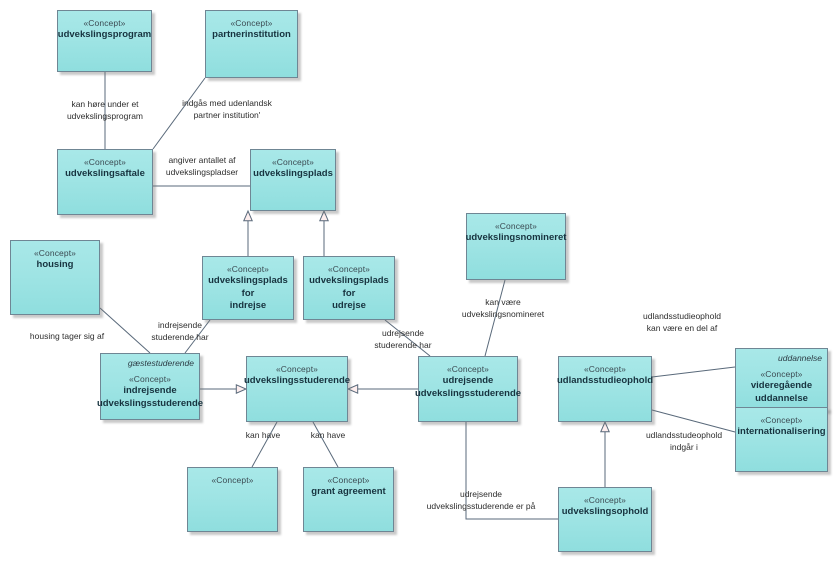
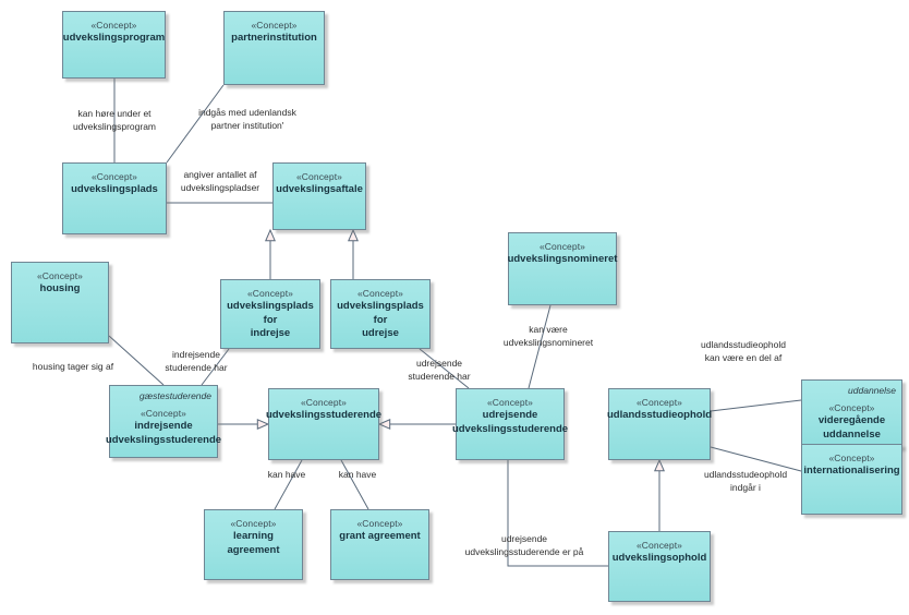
  «Concept»
  udvekslingsprogram
  «Concept»
  partnerinstitution
  «Concept»
- udvekslingsaftale
+ udvekslingsplads
  «Concept»
- udvekslingsplads
+ udvekslingsaftale
  «Concept»
  housing
  «Concept»
  udvekslingsplads for
  indrejse
  «Concept»
  udvekslingsplads for
  udrejse
  «Concept»
  udvekslingsnomineret
  gæstestuderende
  «Concept»
  indrejsende
  udvekslingsstuderende
  «Concept»
  udvekslingsstuderende
  «Concept»
  udrejsende
  udvekslingsstuderende
  «Concept»
  udlandsstudieophold
  uddannelse
  «Concept»
  videregående
  uddannelse
  «Concept»
  internationalisering
  «Concept»
+ learning agreement
  «Concept»
  grant agreement
  «Concept»
  udvekslingsophold
  kan høre under et
  udvekslingsprogram
  indgås med udenlandsk
  partner institution'
  angiver antallet af
  udvekslingspladser
  housing tager sig af
  indrejsende
  studerende har
  udrejsende
  studerende har
  kan være
  udvekslingsnomineret
  kan have
  kan have
  udrejsende
  udvekslingsstuderende er på
  udlandsstudieophold
  kan være en del af
  udlandsstudeophold
  indgår i
